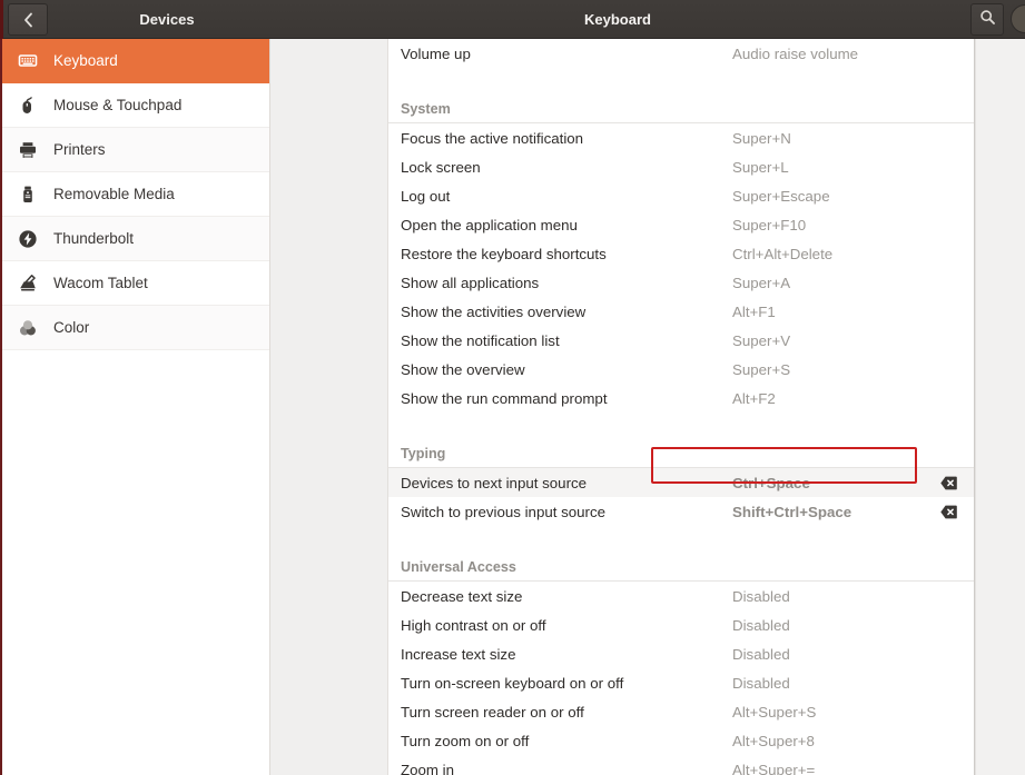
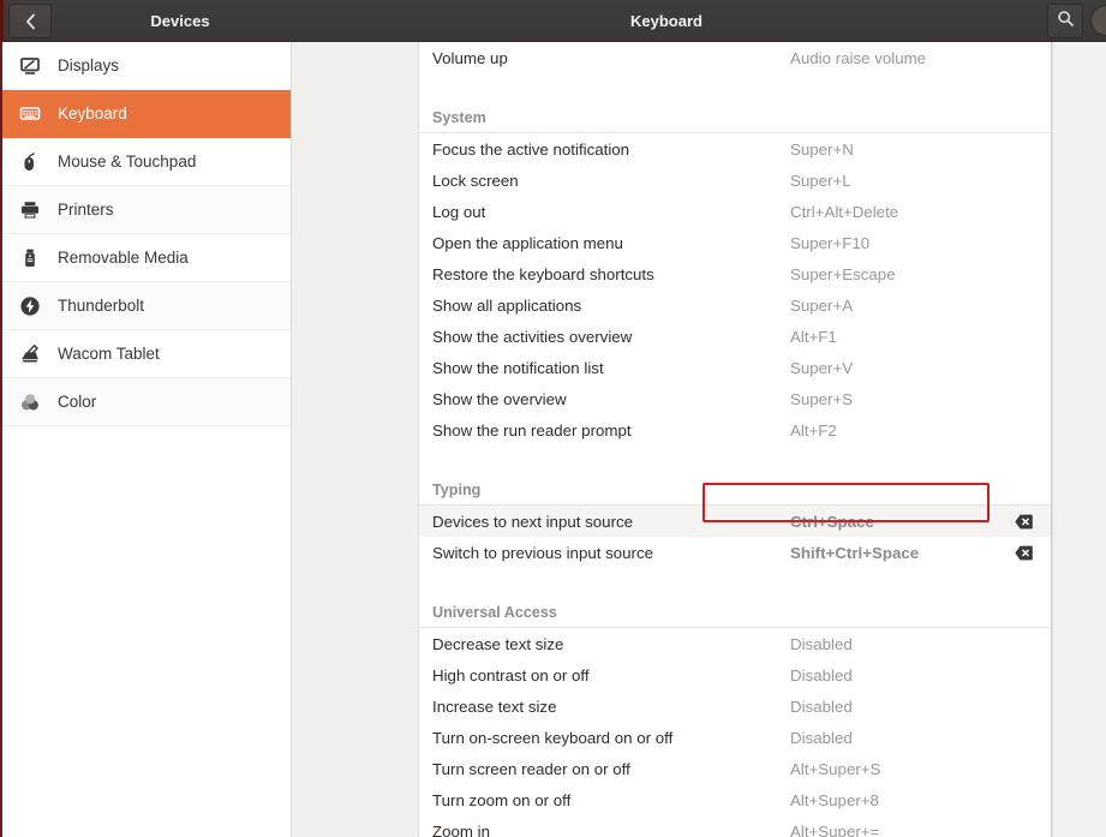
  Devices
  Keyboard
+ Displays
  Keyboard
  Mouse & Touchpad
  Printers
  Removable Media
  Thunderbolt
  Wacom Tablet
  Color
  Volume up
  Audio raise volume
  System
  Focus the active notification
  Super+N
  Lock screen
  Super+L
  Log out
- Super+Escape
+ Ctrl+Alt+Delete
  Open the application menu
  Super+F10
  Restore the keyboard shortcuts
- Ctrl+Alt+Delete
+ Super+Escape
  Show all applications
  Super+A
  Show the activities overview
  Alt+F1
  Show the notification list
  Super+V
  Show the overview
  Super+S
- Show the run command prompt
+ Show the run reader prompt
  Alt+F2
  Typing
  Devices to next input source
  Ctrl+Space
  Switch to previous input source
  Shift+Ctrl+Space
  Universal Access
  Decrease text size
  Disabled
  High contrast on or off
  Disabled
  Increase text size
  Disabled
  Turn on-screen keyboard on or off
  Disabled
  Turn screen reader on or off
  Alt+Super+S
  Turn zoom on or off
  Alt+Super+8
  Zoom in
  Alt+Super+=
